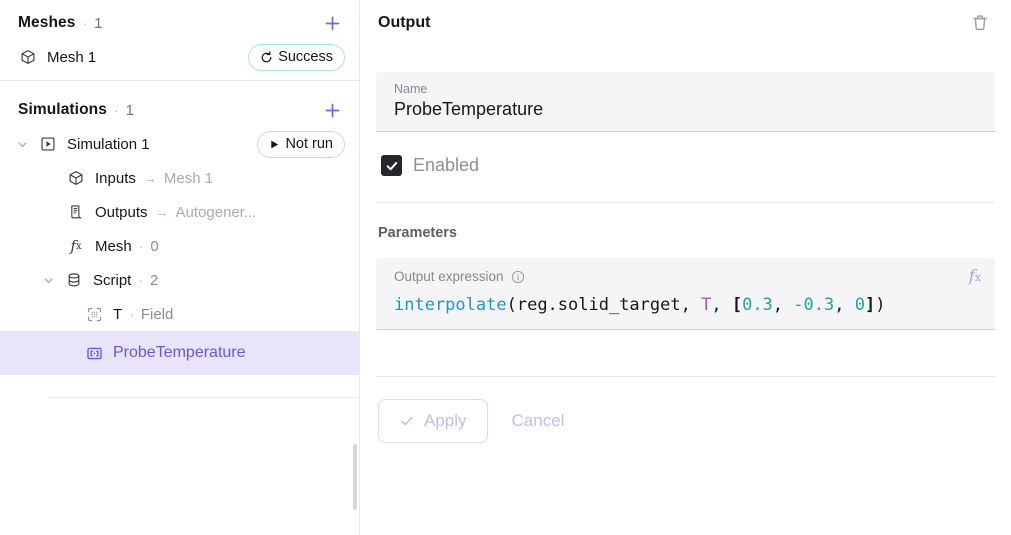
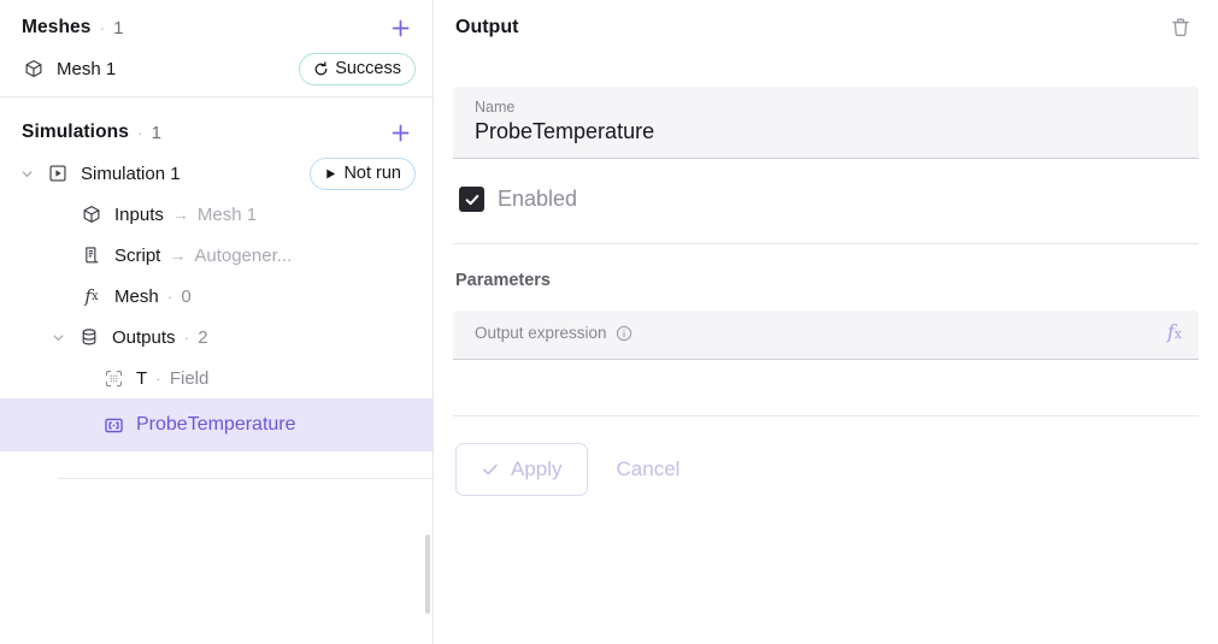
  Meshes
  ·
  1
  Mesh 1
  Success
  Simulations
  ·
  1
  Simulation 1
  Not run
  Inputs
  →
  Mesh 1
- Outputs
+ Script
  →
  Autogener...
  f
  x
  Mesh
  ·
  0
- Script
+ Outputs
  ·
  2
  T
  ·
  Field
  ProbeTemperature
  Output
  Name
  ProbeTemperature
  Enabled
  Parameters
  Output expression
  fx
- interpolate(reg.solid_target, T, [0.3, -0.3, 0])
  Apply
  Cancel
